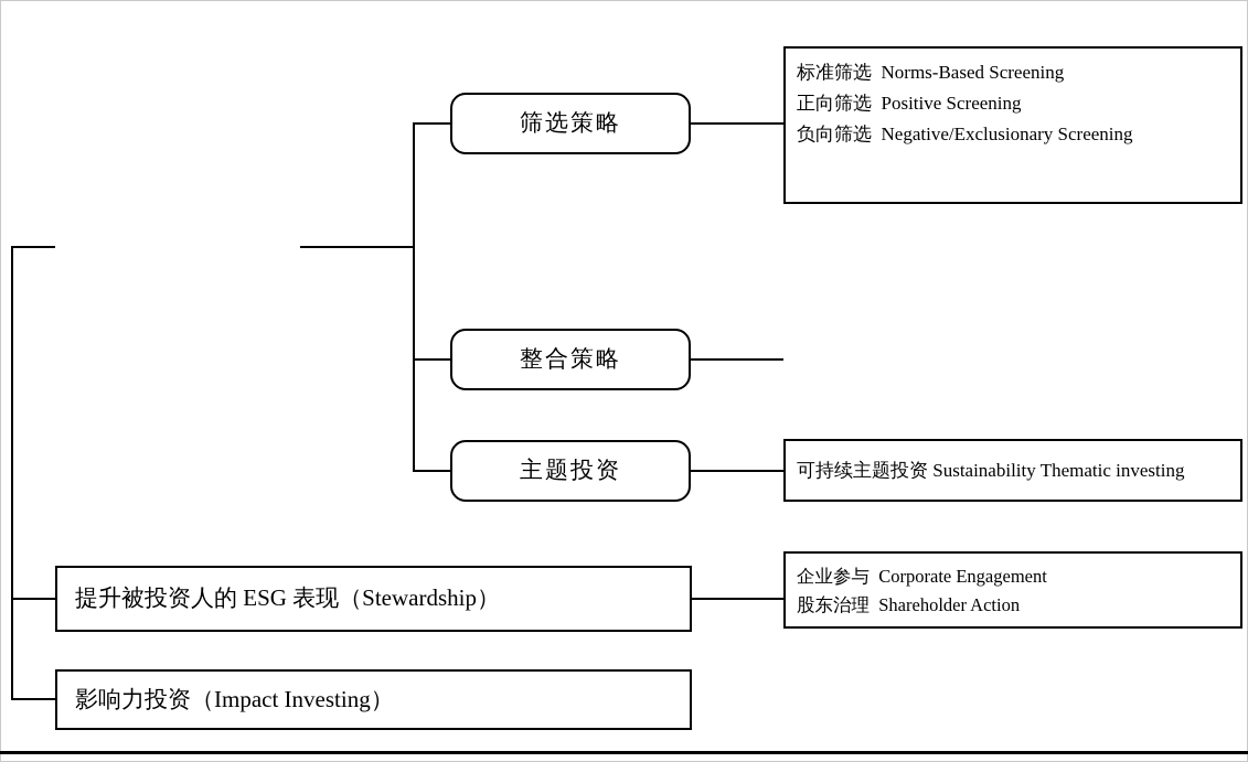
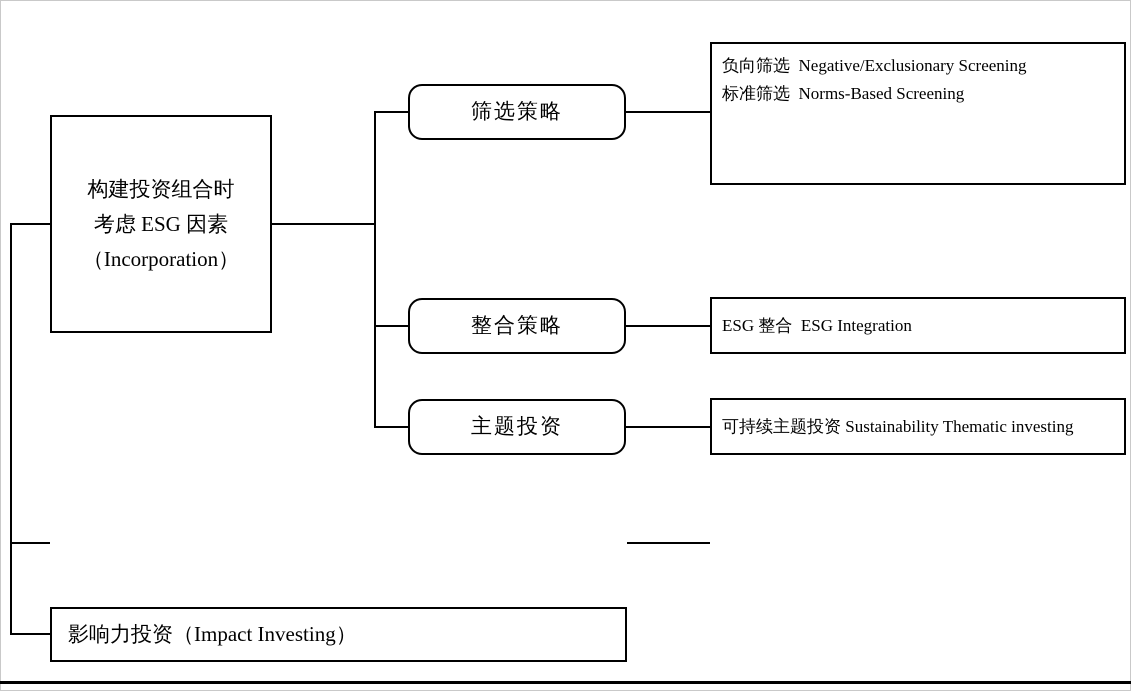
+ 构建投资组合时
+ 考虑 ESG 因素
+ （Incorporation）
  筛选策略
  整合策略
  主题投资
- 标准筛选 Norms-Based Screening
+ 负向筛选 Negative/Exclusionary Screening
- 正向筛选 Positive Screening
- 负向筛选 Negative/Exclusionary Screening
+ 标准筛选 Norms-Based Screening
+ ESG 整合 ESG Integration
  可持续主题投资 Sustainability Thematic investing
- 企业参与 Corporate Engagement
- 股东治理 Shareholder Action
- 提升被投资人的 ESG 表现（Stewardship）
  影响力投资（Impact Investing）
